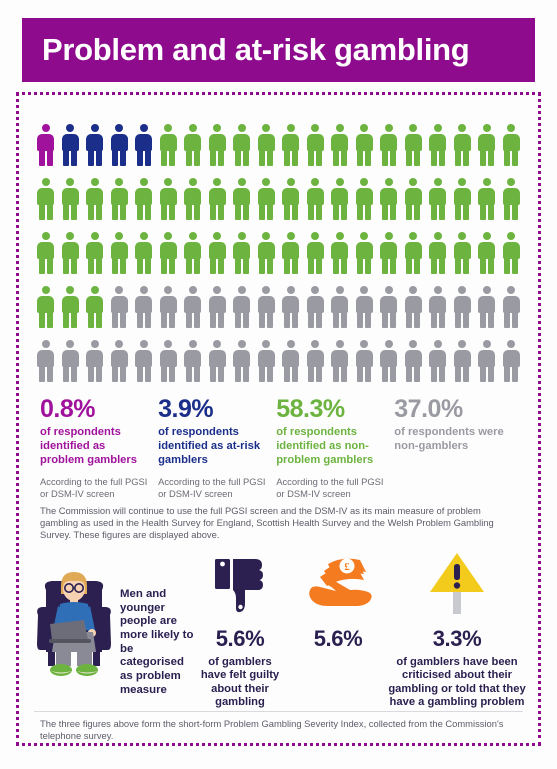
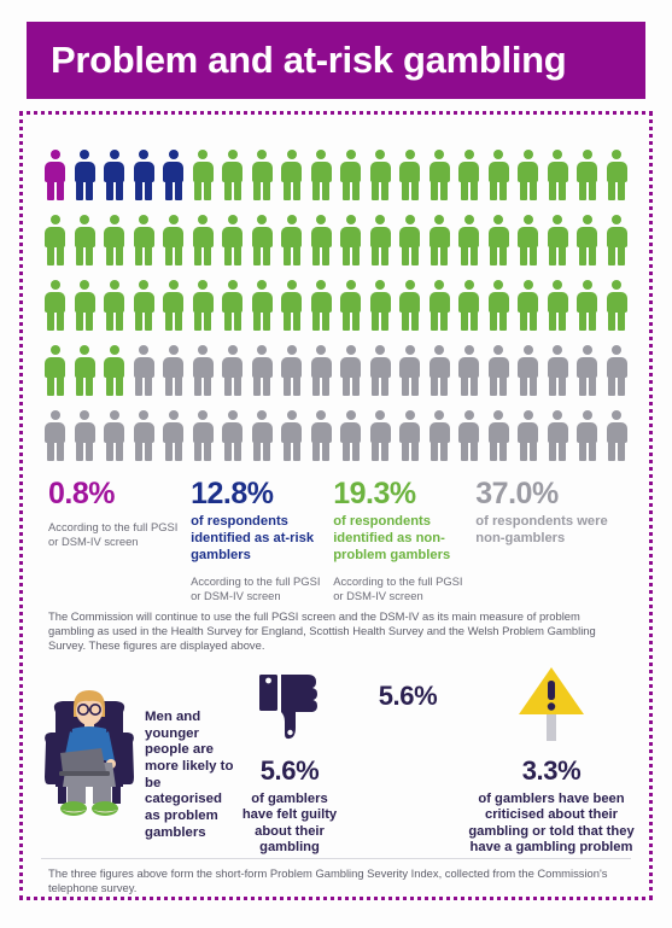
  Problem and at-risk gambling
  0.8%
- of respondents identified as problem gamblers
  According to the full PGSI or DSM-IV screen
- 3.9%
+ 12.8%
  of respondents identified as at-risk gamblers
  According to the full PGSI or DSM-IV screen
- 58.3%
+ 19.3%
  of respondents identified as non-problem gamblers
  According to the full PGSI or DSM-IV screen
  37.0%
  of respondents were non-gamblers
  The Commission will continue to use the full PGSI screen and the DSM-IV as its main measure of problem gambling as used in the Health Survey for England, Scottish Health Survey and the Welsh Problem Gambling Survey. These figures are displayed above.
- Men and younger people are more likely to be categorised as problem measure
+ Men and younger people are more likely to be categorised as problem gamblers
  5.6%
  of gamblers have felt guilty about their gambling
- £
  5.6%
  3.3%
  of gamblers have been criticised about their gambling or told that they have a gambling problem
  The three figures above form the short-form Problem Gambling Severity Index, collected from the Commission's telephone survey.
